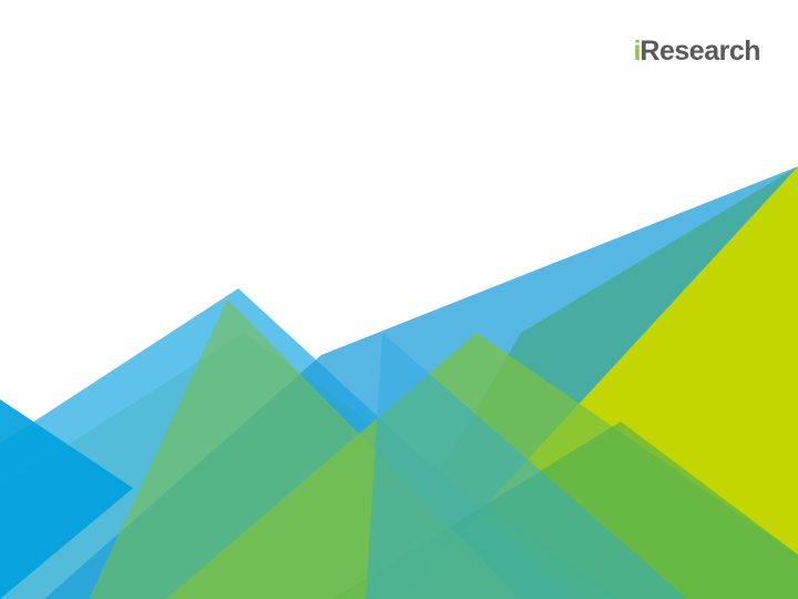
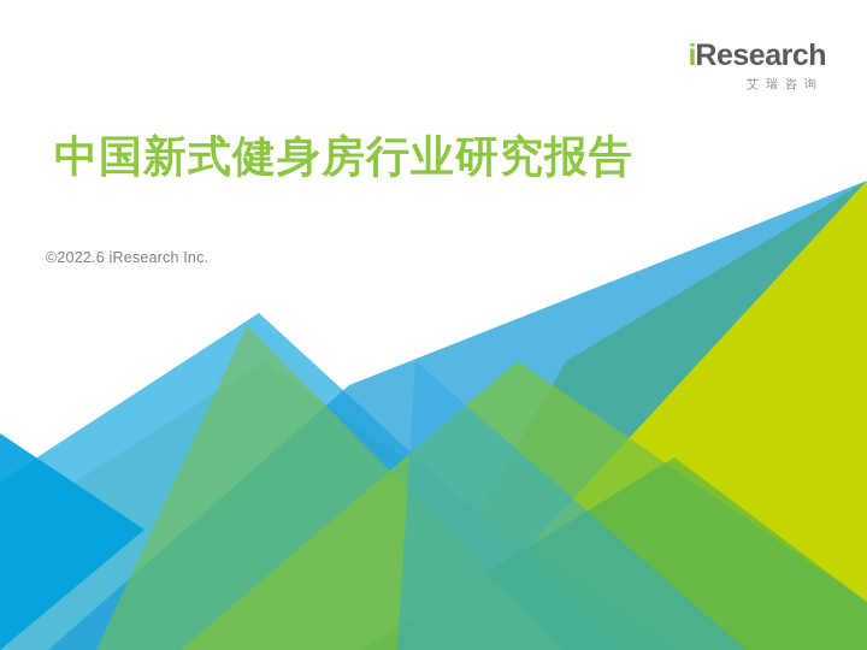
  iResearch
+ 艾瑞咨询
+ 中国新式健身房行业研究报告
+ ©2022.6 iResearch Inc.
